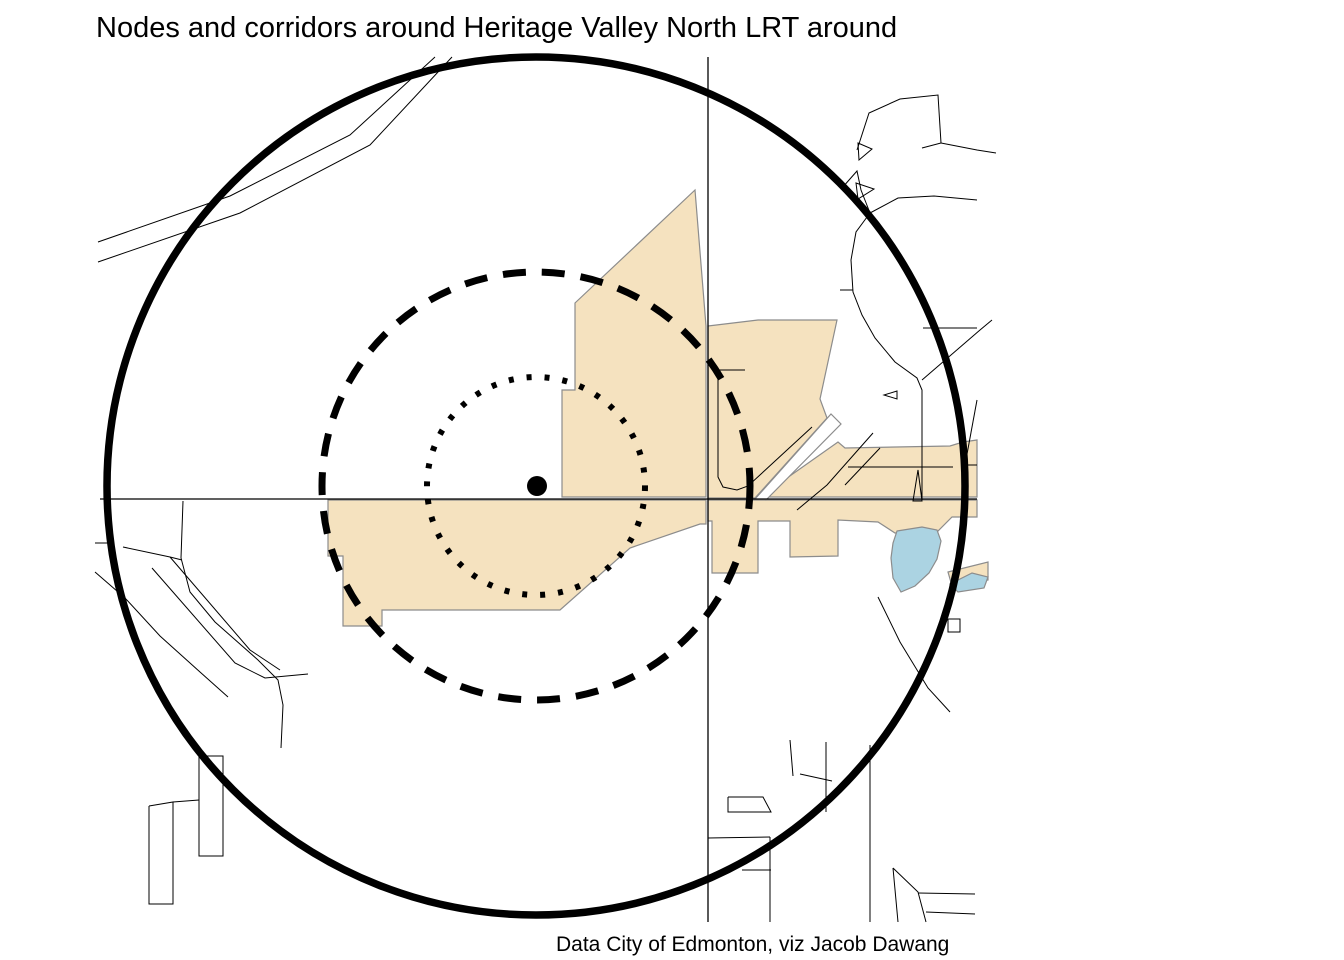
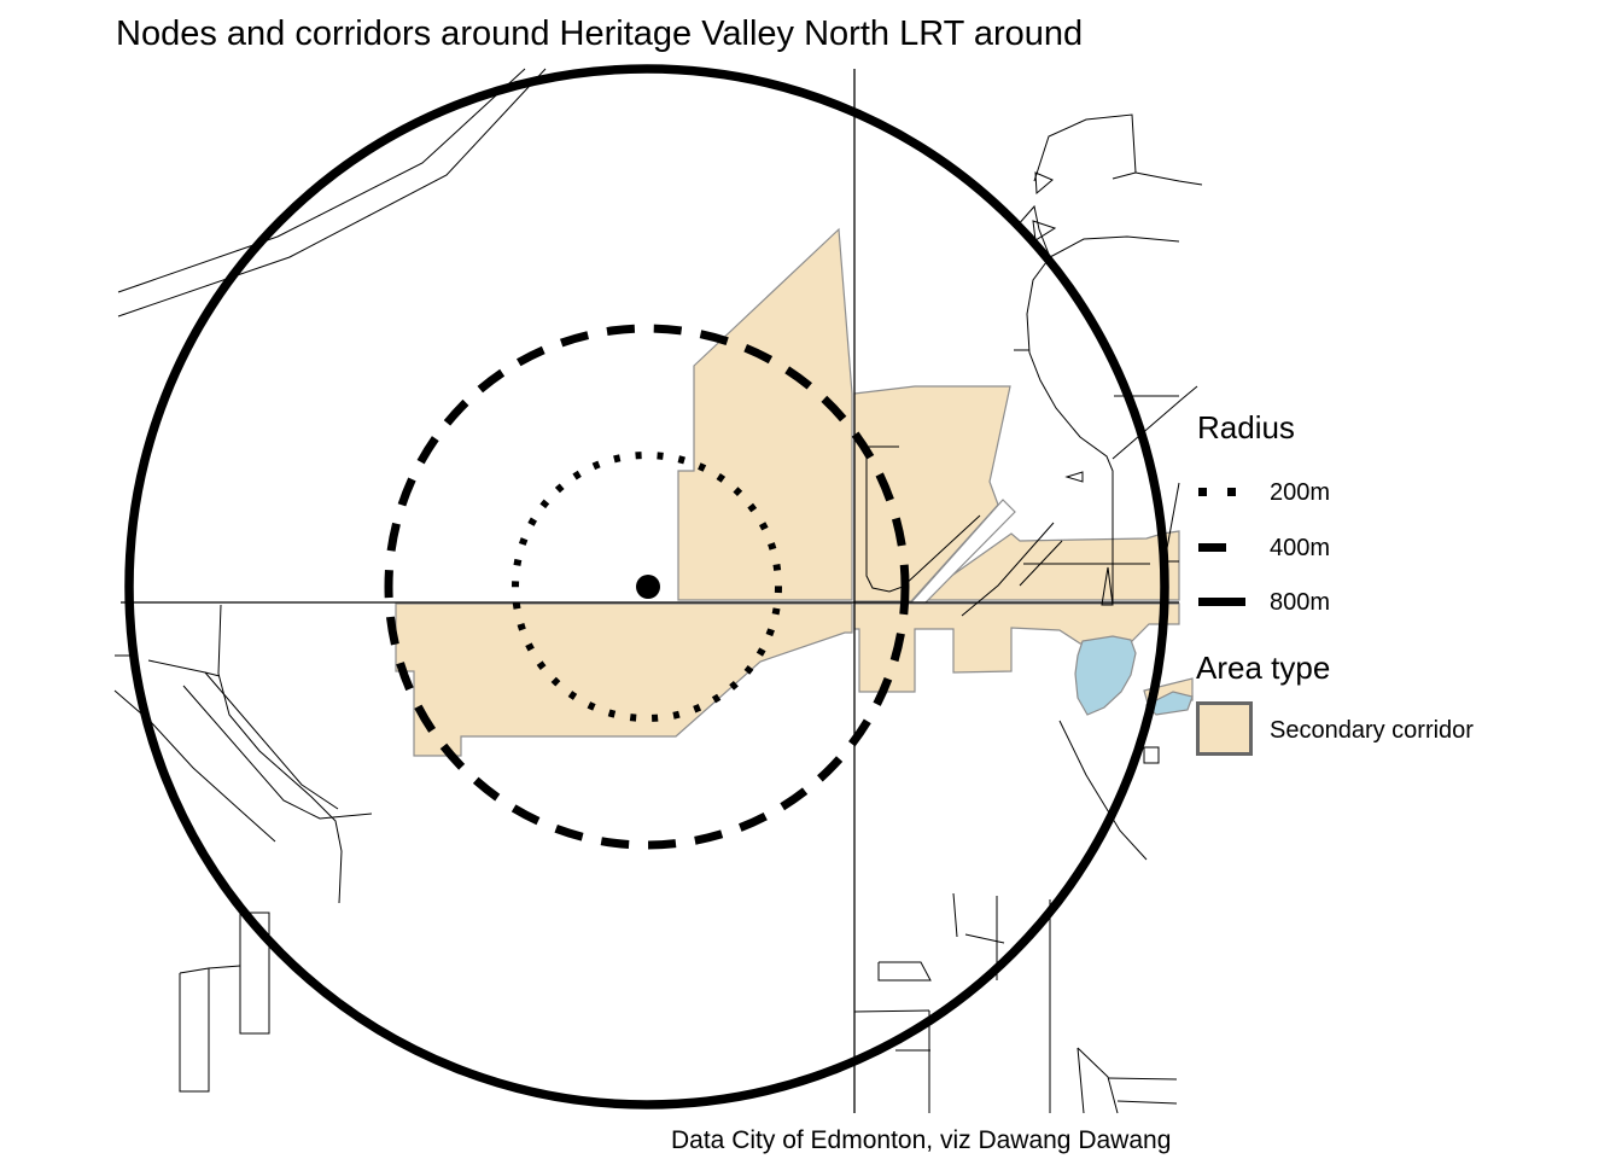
  Nodes and corridors around Heritage Valley North LRT around
+ Radius
+ 200m
+ 400m
+ 800m
+ Area type
+ Secondary corridor
- Data City of Edmonton, viz Jacob Dawang
+ Data City of Edmonton, viz Dawang Dawang
